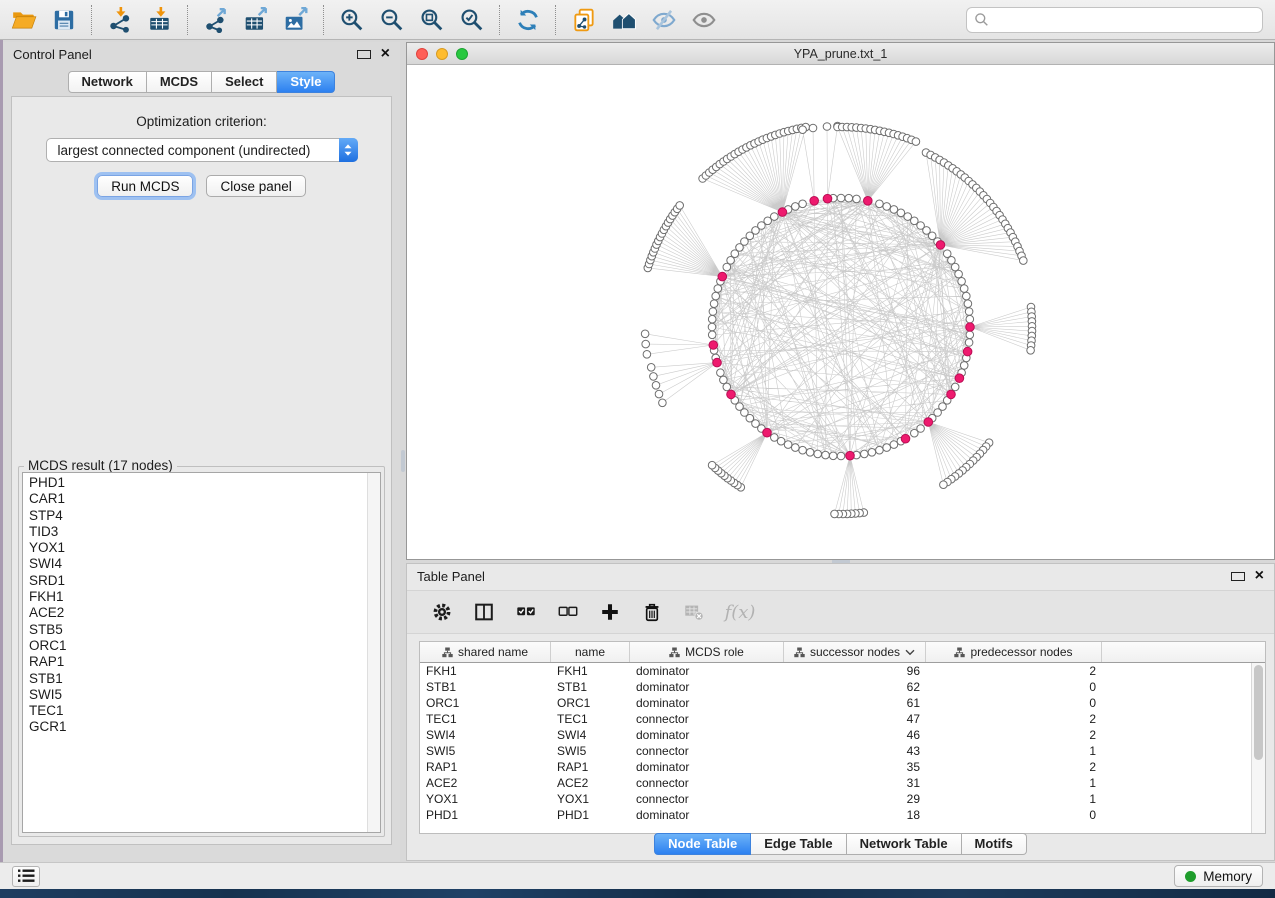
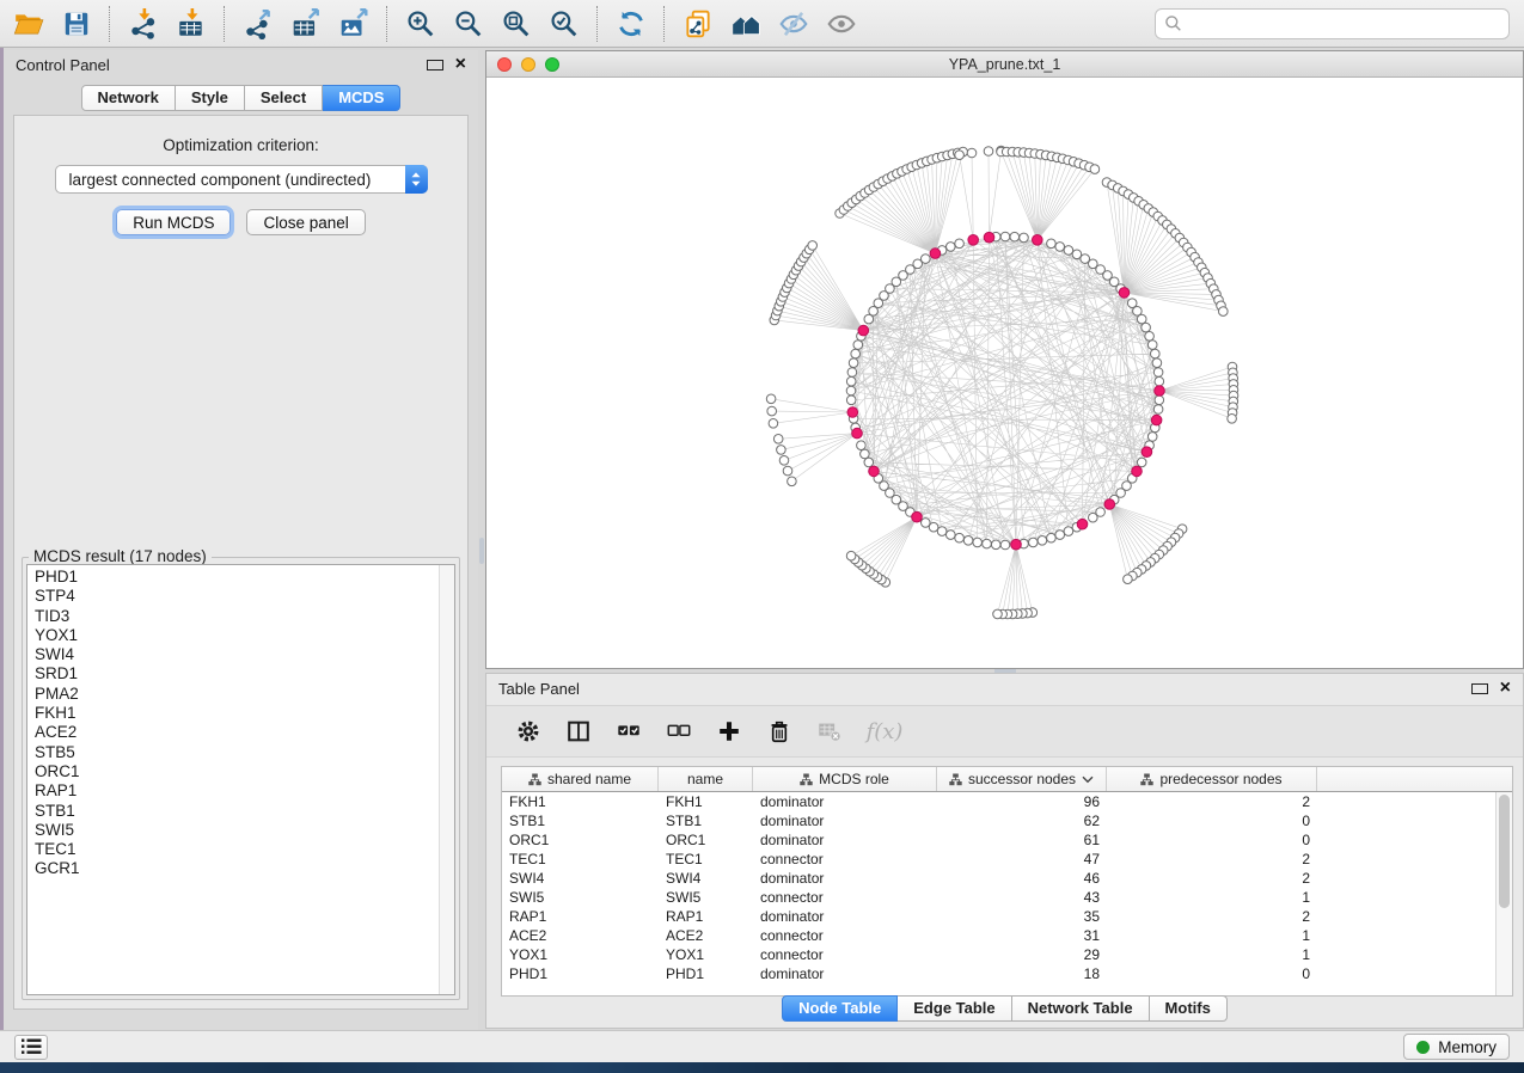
  Control Panel
  ×
  Network
- MCDS
+ Style
  Select
- Style
+ MCDS
  Optimization criterion:
  largest connected component (undirected)
  Run MCDS
  Close panel
  MCDS result (17 nodes)
  PHD1
- CAR1
  STP4
  TID3
  YOX1
  SWI4
  SRD1
+ PMA2
  FKH1
  ACE2
  STB5
  ORC1
  RAP1
  STB1
  SWI5
  TEC1
  GCR1
  YPA_prune.txt_1
  Table Panel
  ×
  f(x)
  shared name
  name
  MCDS role
  successor nodes
  predecessor nodes
  FKH1
  FKH1
  dominator
  96
  2
  STB1
  STB1
  dominator
  62
  0
  ORC1
  ORC1
  dominator
  61
  0
  TEC1
  TEC1
  connector
  47
  2
  SWI4
  SWI4
  dominator
  46
  2
  SWI5
  SWI5
  connector
  43
  1
  RAP1
  RAP1
  dominator
  35
  2
  ACE2
  ACE2
  connector
  31
  1
  YOX1
  YOX1
  connector
  29
  1
  PHD1
  PHD1
  dominator
  18
  0
  Node Table
  Edge Table
  Network Table
  Motifs
  Memory
